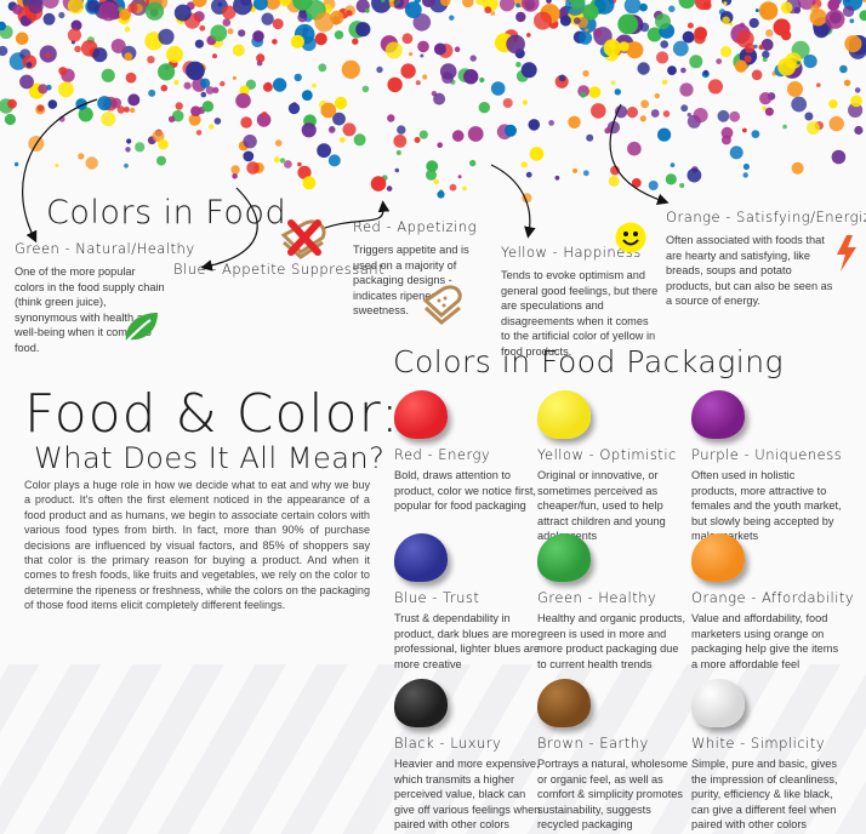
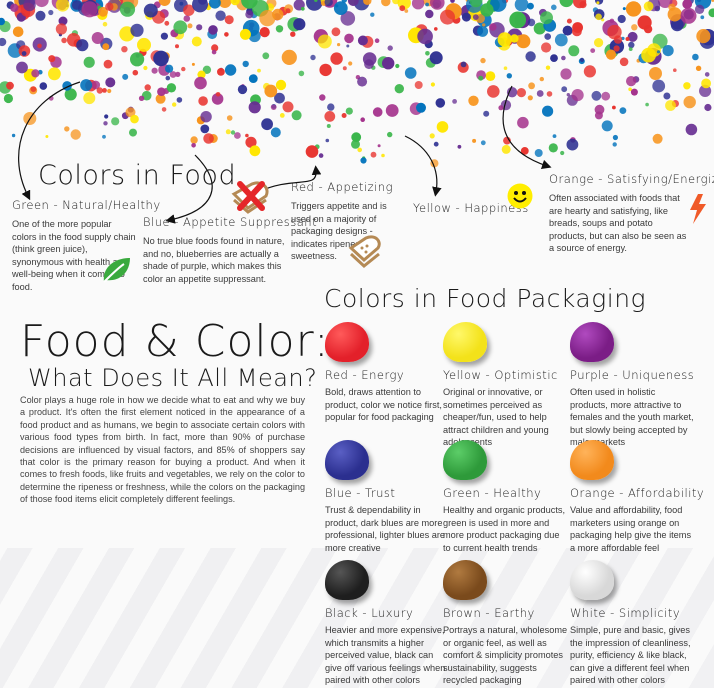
  Colors in Food
  Green - Natural/Healthy
  One of the more popular colors in the food supply chain (think green juice), synonymous with health well-being when it com food.
  Blue - Appetite Suppres
+ No true blue foods found in nature, and no, blueberries are actually a shade of purple, which makes this color an appetite suppressant.
  Red - Appetizing
  Triggers appetite and is used on a majority of packaging designs - indicates ripene sweetness.
  Yellow - Happines
- Tends to evoke optimism and general good feelings, but there are speculations and disagreements when it comes to the artificial color of yellow in food products.
  Orange - Satisfying/Energi
  Often associated with foods that are hearty and satisfying, like breads, soups and potato products, but can also be seen as a source of energy.
  Food & Color:
  What Does It All Mean?
  Color plays a huge role in how we decide what to eat and why we buy a product. It's often the first element noticed in the appearance of a food product and as humans, we begin to associate certain colors with various food types from birth. In fact, more than 90% of purchase decisions are influenced by visual factors, and 85% of shoppers say that color is the primary reason for buying a product. And when it comes to fresh foods, like fruits and vegetables, we rely on the color to determine the ripeness or freshness, while the colors on the packaging of those food items elicit completely different feelings.
  Colors in Food Packaging
  Red - Energy
  Bold, draws attention to product, color we notice first, popular for food packaging
  Yellow - Optimistic
  Original or innovative, or sometimes perceived as cheaper/fun, used to help attract children and young adnts
  Purple - Uniqueness
  Often used in holistic products, more attractive to females and the youth market, but slowly being accepted by mrkets
  Blue - Trust
  Trust & dependability in product, dark blues are more professional, lighter blues are more creative
  Green - Healthy
  Healthy and organic products, green is used in more and more product packaging due to current health trends
  Orange - Affordability
  Value and affordability, food marketers using orange on packaging help give the items a more affordable feel
  Black - Luxury
  Heavier and more expensive, which transmits a higher perceived value, black can give off various feelings when paired with other colors
  Brown - Earthy
  Portrays a natural, wholesome or organic feel, as well as comfort & simplicity promotes sustainability, suggests recycled packaging
  White - Simplicity
  Simple, pure and basic, gives the impression of cleanliness, purity, efficiency & like black, can give a different feel when paired with other colors
